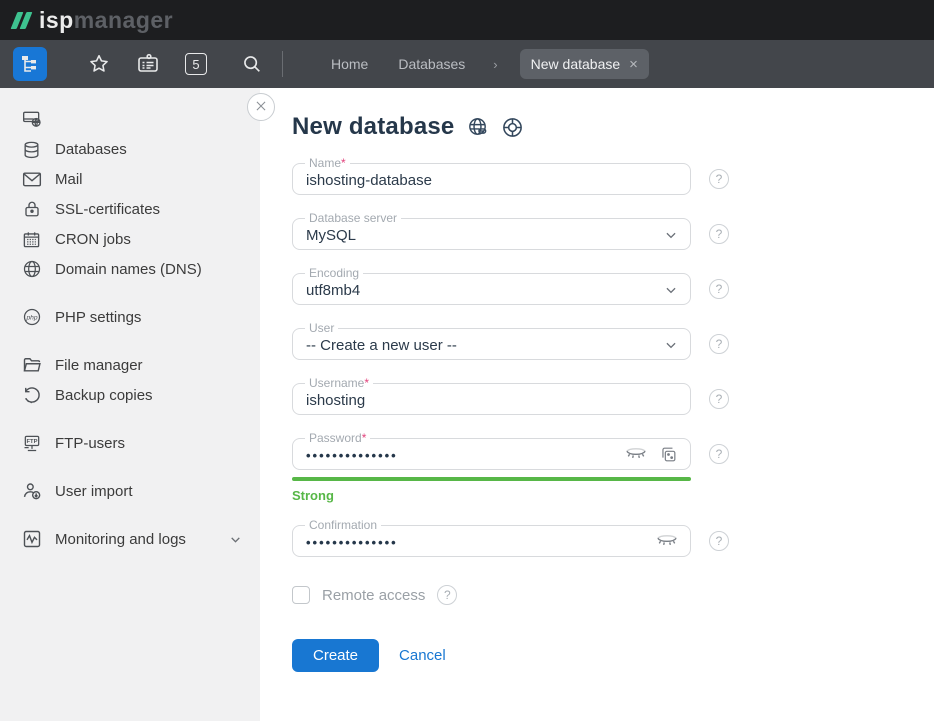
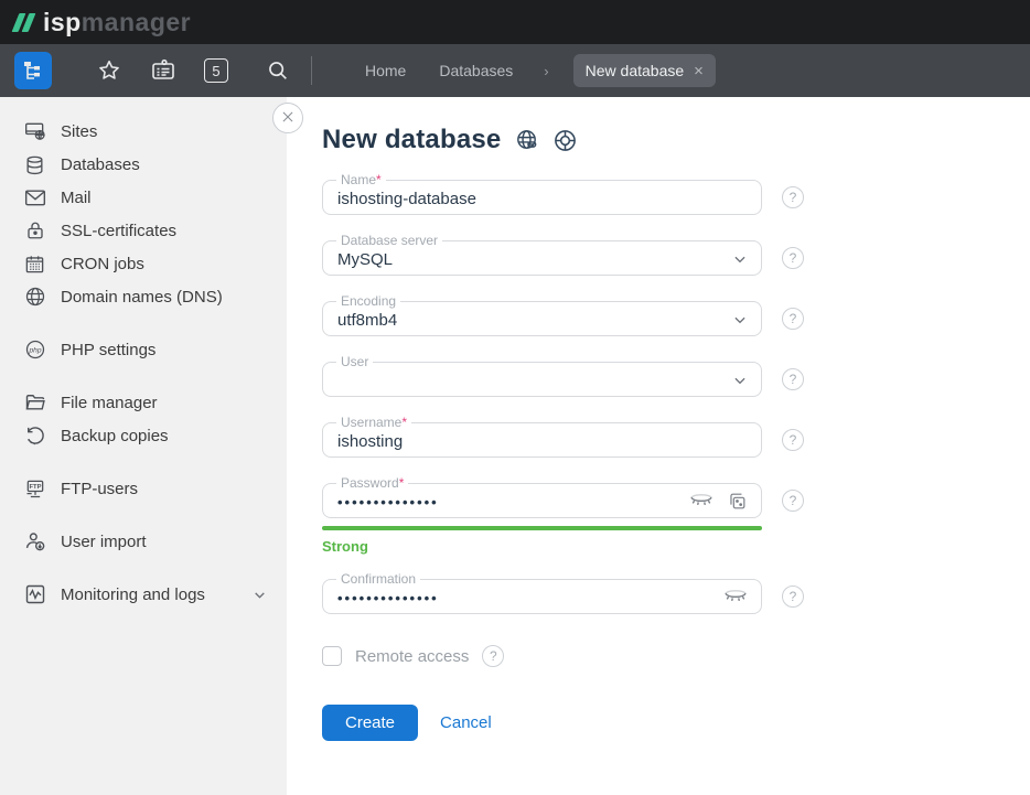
  isp
  manager
  5
  Home
  Databases
  ›
  New database
  ×
+ Sites
  Databases
  Mail
  SSL-certificates
  CRON jobs
  Domain names (DNS)
  PHP settings
  File manager
  Backup copies
  FTP-users
  User import
  Monitoring and logs
  New database
  Name*
  ishosting-database
  ?
  Database server
  MySQL
  ?
  Encoding
  utf8mb4
  ?
  User
- -- Create a new user --
  ?
  Username*
  ishosting
  ?
  Password*
  ••••••••••••••
  ?
  Strong
  Confirmation
  ••••••••••••••
  ?
  Remote access
  ?
  Create
  Cancel
